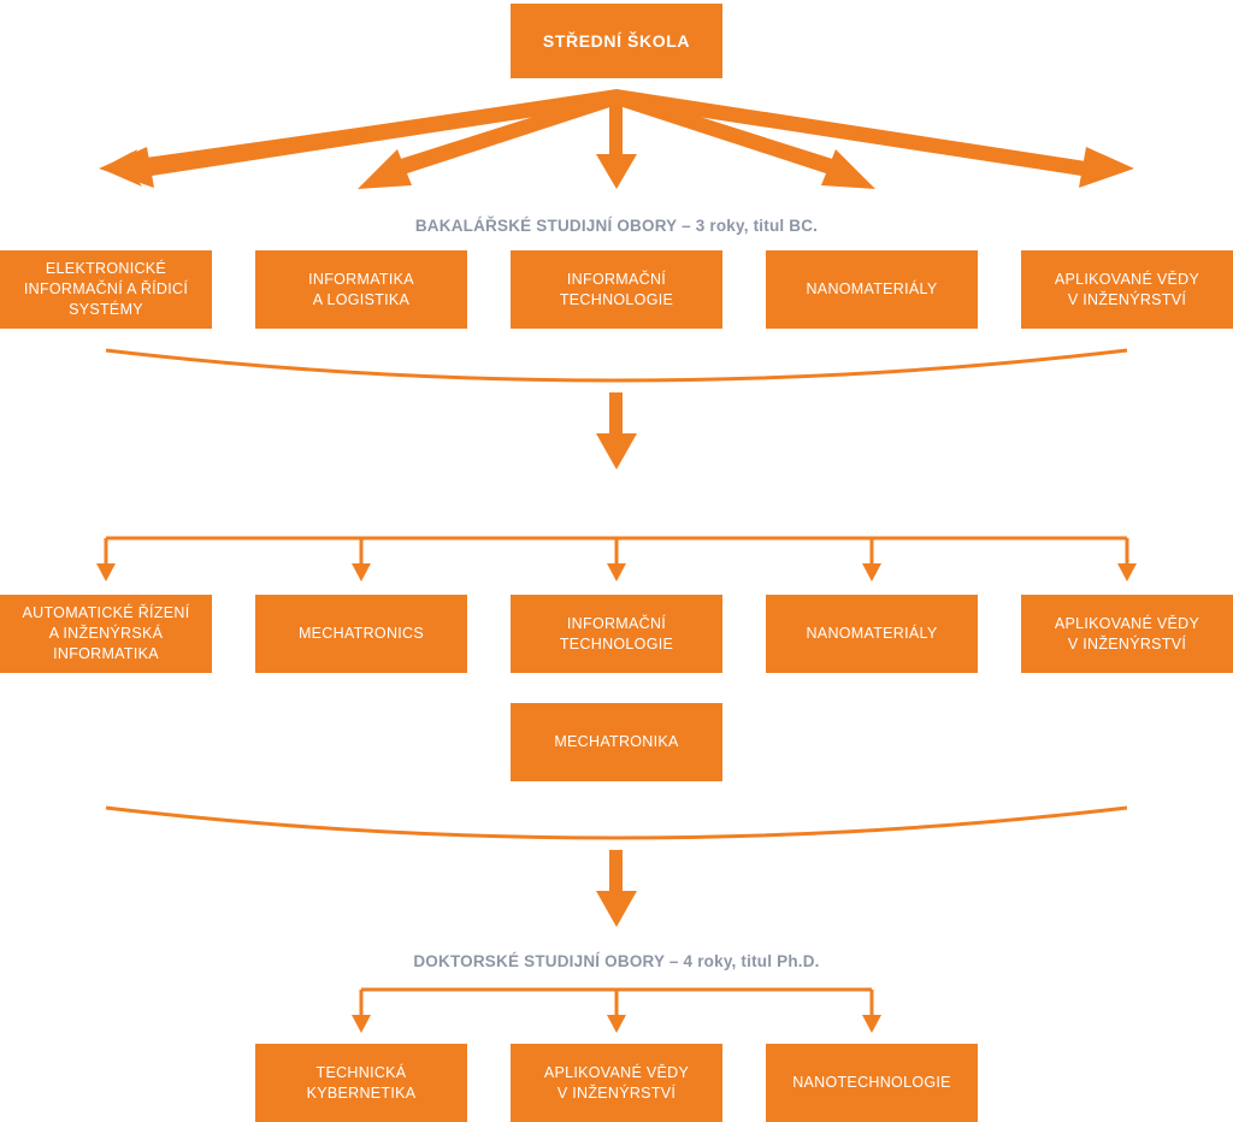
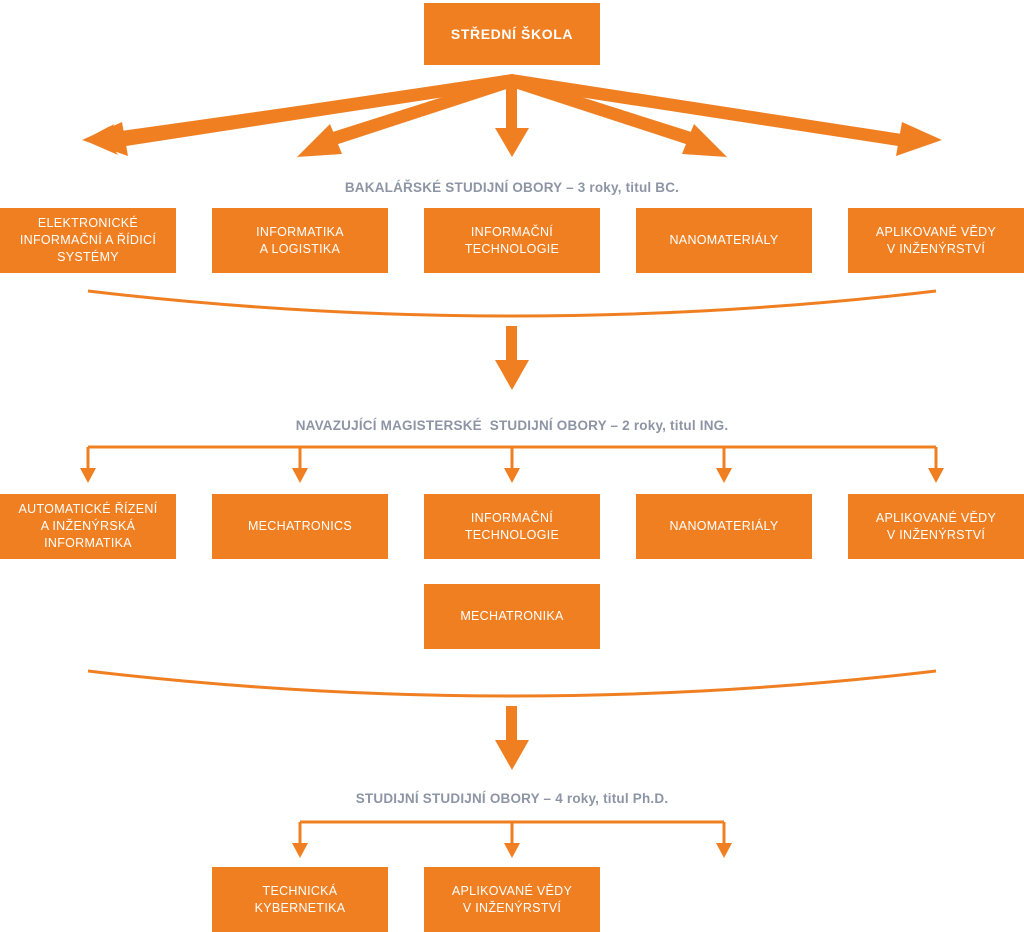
  STŘEDNÍ ŠKOLA
  BAKALÁŘSKÉ STUDIJNÍ OBORY – 3 roky, titul BC.
  ELEKTRONICKÉ
  INFORMAČNÍ A ŘÍDICÍ
  SYSTÉMY
  INFORMATIKA
  A LOGISTIKA
  INFORMAČNÍ
  TECHNOLOGIE
  NANOMATERIÁLY
  APLIKOVANÉ VĚDY
  V INŽENÝRSTVÍ
+ NAVAZUJÍCÍ MAGISTERSKÉ STUDIJNÍ OBORY – 2 roky, titul ING.
  AUTOMATICKÉ ŘÍZENÍ
  A INŽENÝRSKÁ
  INFORMATIKA
  MECHATRONICS
  INFORMAČNÍ
  TECHNOLOGIE
  NANOMATERIÁLY
  APLIKOVANÉ VĚDY
  V INŽENÝRSTVÍ
  MECHATRONIKA
- DOKTORSKÉ STUDIJNÍ OBORY – 4 roky, titul Ph.D.
+ STUDIJNÍ STUDIJNÍ OBORY – 4 roky, titul Ph.D.
  TECHNICKÁ
  KYBERNETIKA
  APLIKOVANÉ VĚDY
  V INŽENÝRSTVÍ
- NANOTECHNOLOGIE
